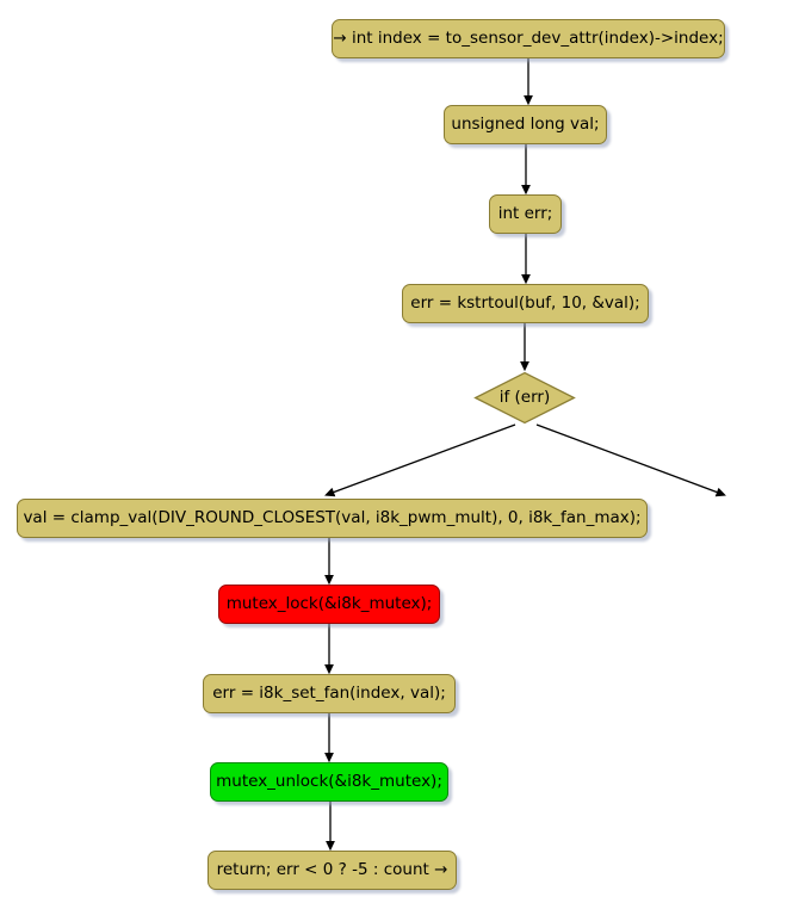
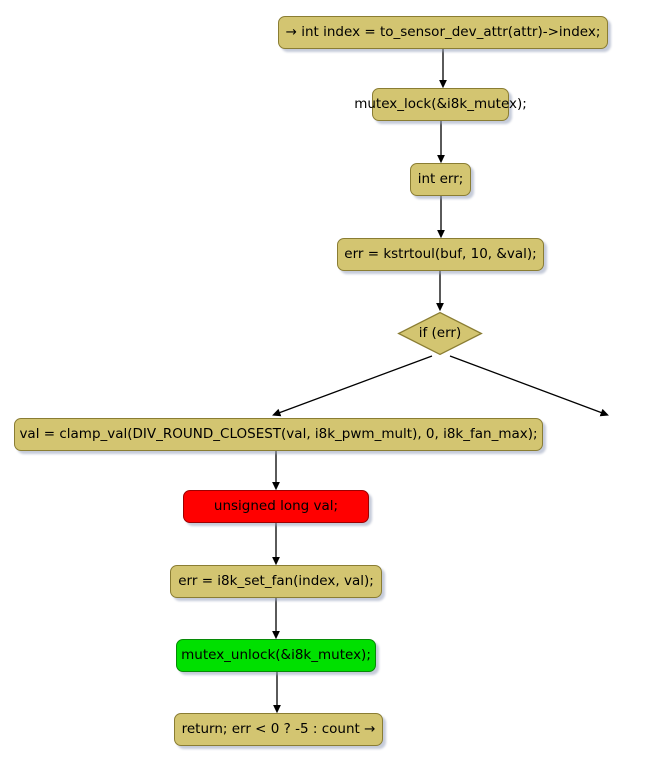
- → int index = to_sensor_dev_attr(index)->index;
+ → int index = to_sensor_dev_attr(attr)->index;
- unsigned long val;
+ mutex_lock(&i8k_mutex);
  int err;
  err = kstrtoul(buf, 10, &val);
  if (err)
  val = clamp_val(DIV_ROUND_CLOSEST(val, i8k_pwm_mult), 0, i8k_fan_max);
- mutex_lock(&i8k_mutex);
+ unsigned long val;
  err = i8k_set_fan(index, val);
  mutex_unlock(&i8k_mutex);
  return; err < 0 ? -5 : count →
